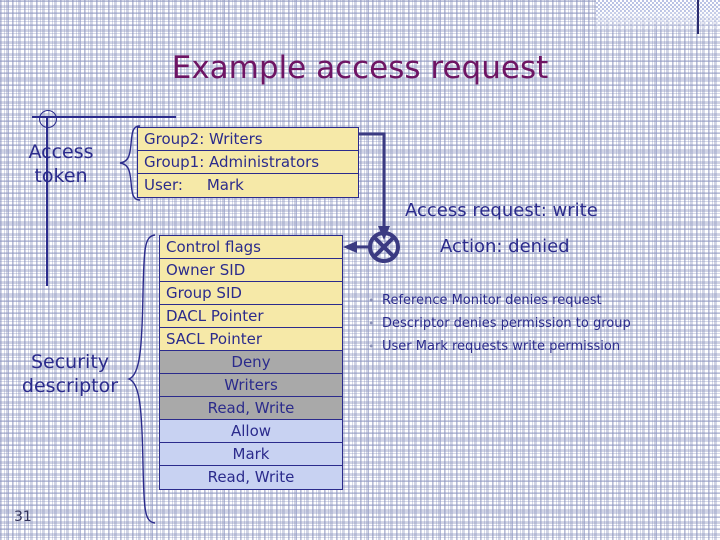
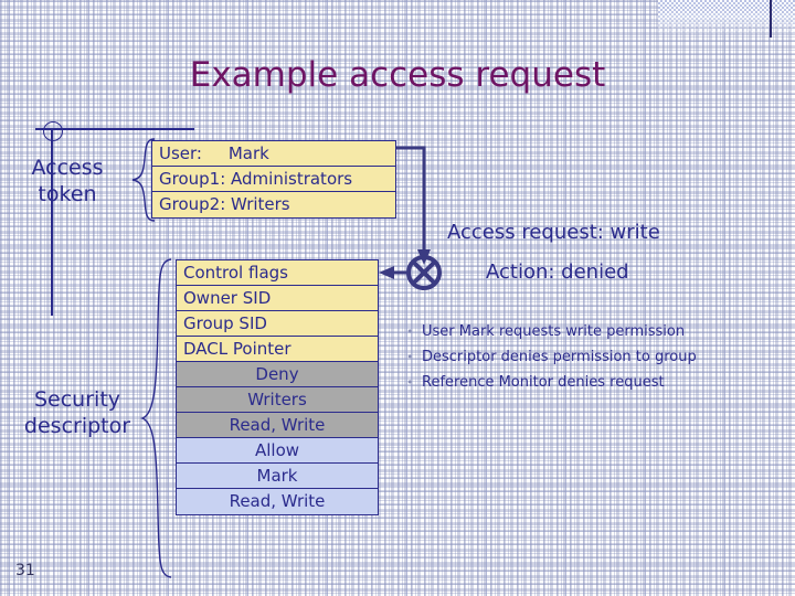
  Example access request
  Access
  token
  Security
  descriptor
- Group2: Writers
+ User: Mark
  Group1: Administrators
- User: Mark
+ Group2: Writers
  Control flags
  Owner SID
  Group SID
  DACL Pointer
- SACL Pointer
  Deny
  Writers
  Read, Write
  Allow
  Mark
  Read, Write
  Access request: write
  Action: denied
- Reference Monitor denies request
+ User Mark requests write permission
  Descriptor denies permission to group
- User Mark requests write permission
+ Reference Monitor denies request
  31
